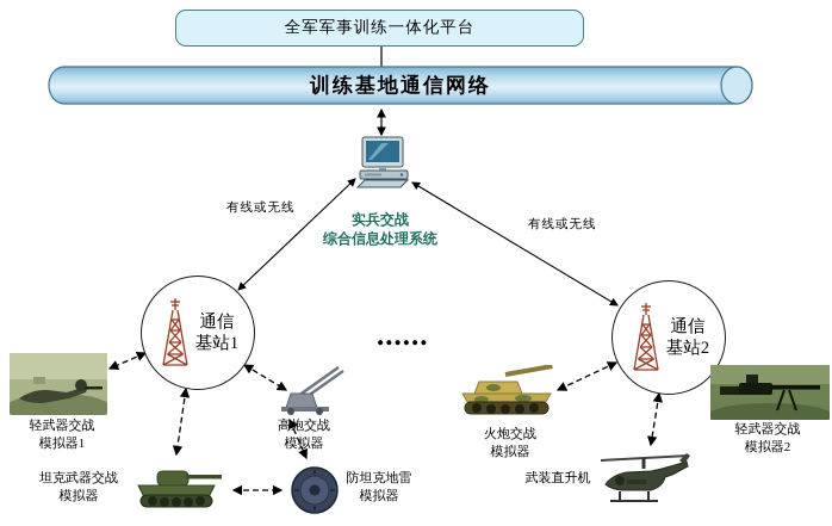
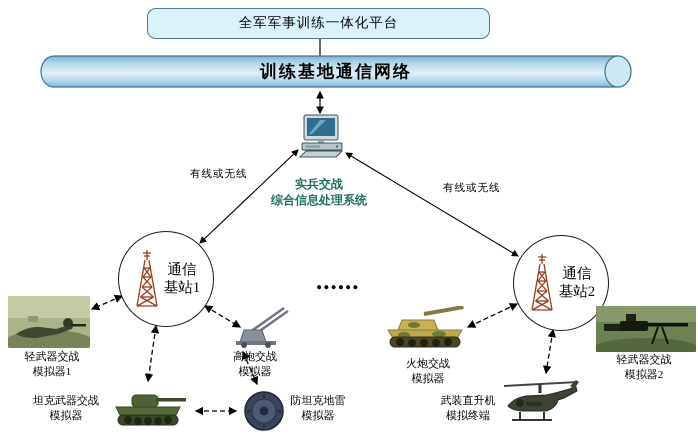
  全军军事训练一体化平台
  训练基地通信网络
  实兵交战
  综合信息处理系统
  有线或无线
  有线或无线
  通信
  基站1
  通信
  基站2
  ......
  轻武器交战
  模拟器1
  坦克武器交战
  模拟器
  高炮交战
  模拟器
  防坦克地雷
  模拟器
  火炮交战
  模拟器
  武装直升机
+ 模拟终端
  轻武器交战
  模拟器2
